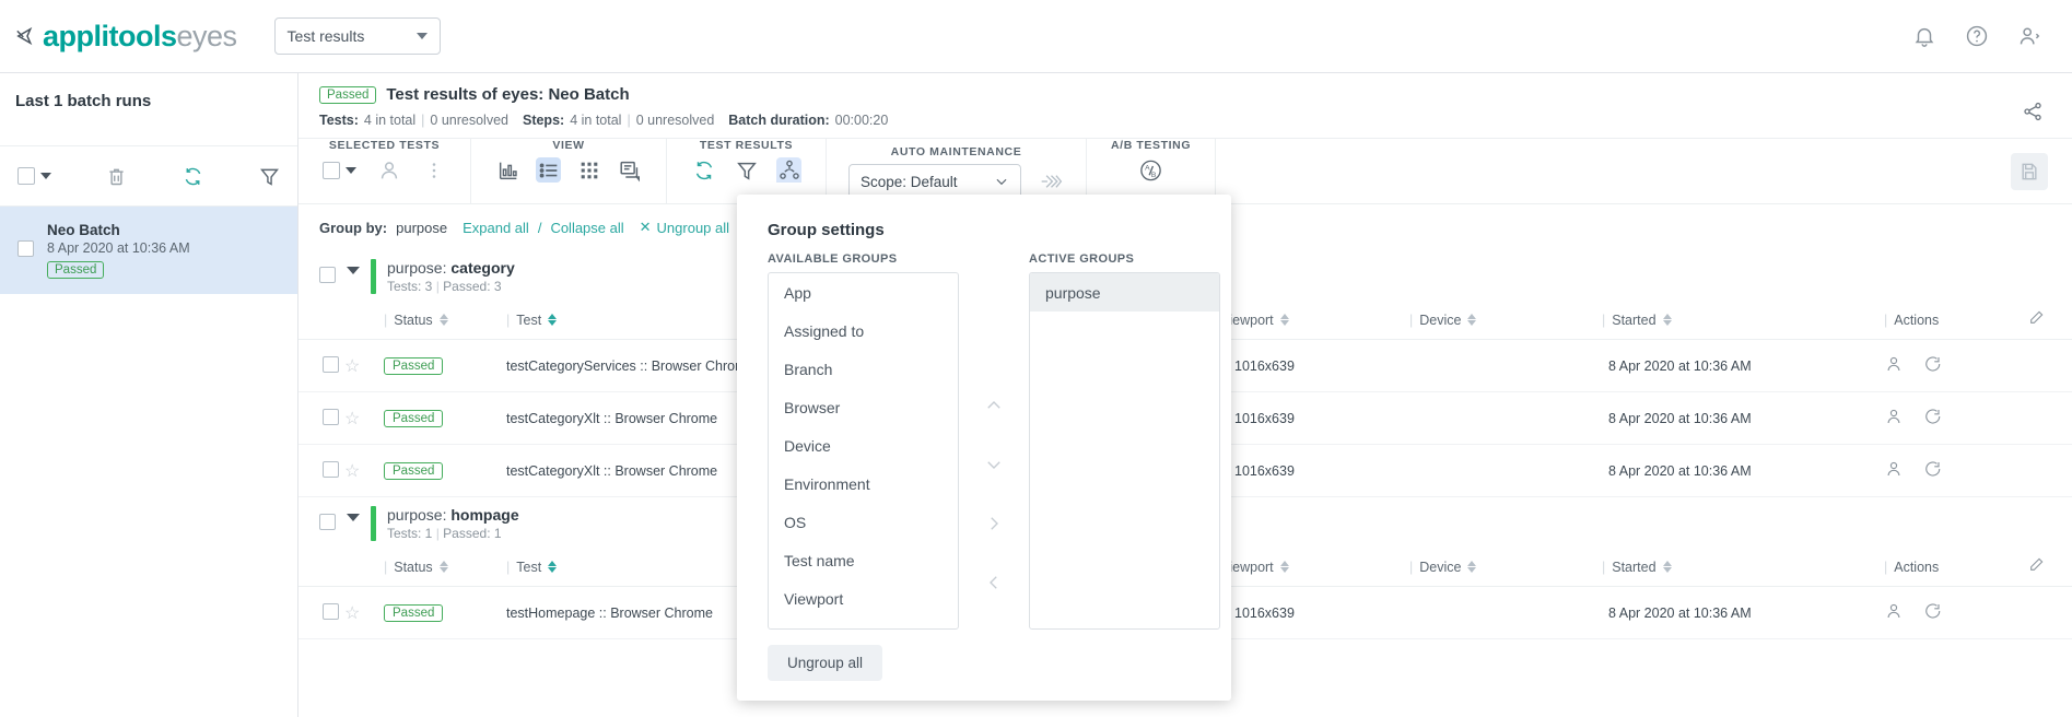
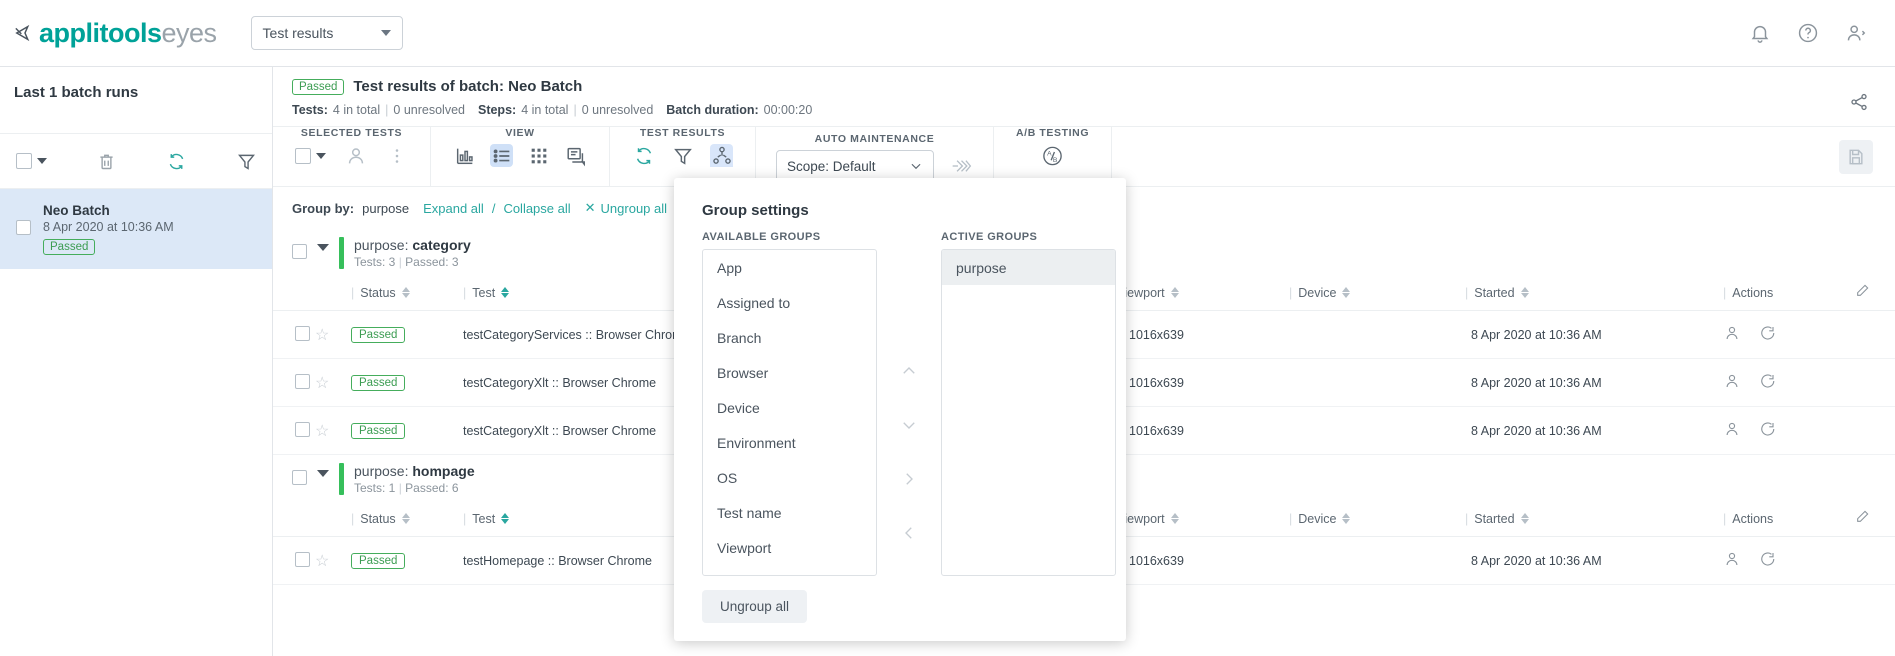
  applitoolseyes
  Test results
  Last 1 batch runs
  Neo Batch
  8 Apr 2020 at 10:36 AM
  Passed
  Passed
- Test results of eyes: Neo Batch
+ Test results of batch: Neo Batch
  Tests:
  4 in total
  |
  0 unresolved
  Steps:
  4 in total
  |
  0 unresolved
  Batch duration:
  00:00:20
  SELECTED TESTS
  VIEW
  TEST RESULTS
  AUTO MAINTENANCE
  Scope: Default
  A/B TESTING
  Group by:
  purpose
  Expand all
  /
  Collapse all
  ✕
  Ungroup all
  purpose: category
  Tests: 3 | Passed: 3
  		| Status	| Test	ewport	| Device	| Started	| Actions
  	☆	Passed	testCategoryServices :: Browser Chro	1016x639		8 Apr 2020 at 10:36 AM
  	☆	Passed	testCategoryXlt :: Browser Chrome	1016x639		8 Apr 2020 at 10:36 AM
  	☆	Passed	testCategoryXlt :: Browser Chrome	1016x639		8 Apr 2020 at 10:36 AM
  purpose: hompage
- Tests: 1 | Passed: 1
+ Tests: 1 | Passed: 6
  		| Status	| Test	ewport	| Device	| Started	| Actions
  	☆	Passed	testHomepage :: Browser Chrome	1016x639		8 Apr 2020 at 10:36 AM
  Group settings
  AVAILABLE GROUPS
  App
  Assigned to
  Branch
  Browser
  Device
  Environment
  OS
  Test name
  Viewport
  ACTIVE GROUPS
  purpose
  Ungroup all
